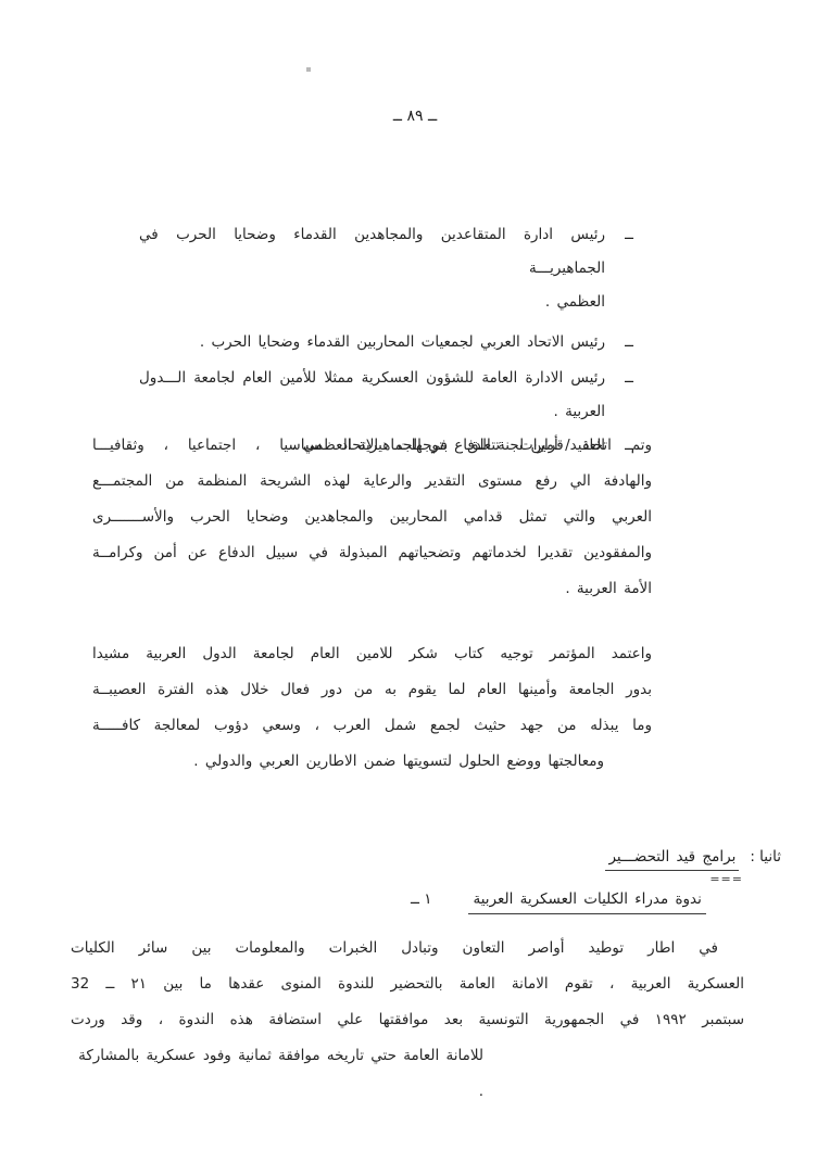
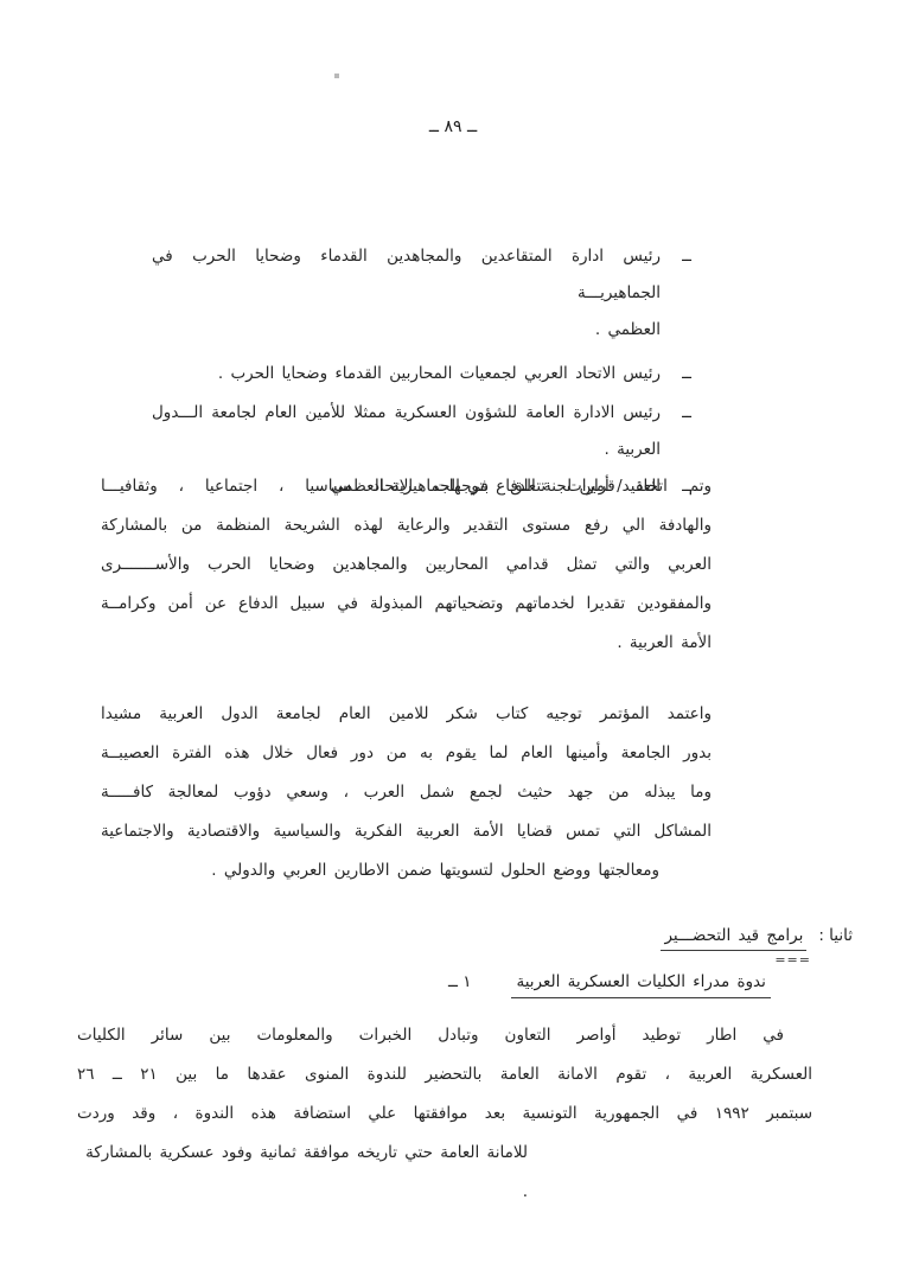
  ــ ٨٩ ــ
  ــ
  رئيس ادارة المتقاعدين والمجاهدين القدماء وضحايا الحرب في الجماهيريـــة
  العظمي .
  ــ
  رئيس الاتحاد العربي لجمعيات المحاربين القدماء وضحايا الحرب .
  ــ
  رئيس الادارة العامة للشؤون العسكرية ممثلا للأمين العام لجامعة الـــدول
  العربية .
  ــ
  العقيد/ أمين لجنة الدفاع في الجماهيرية العظمي .
  وتم اتخاذ قرارات تتعلق بتوجهات الاتحاد سياسيا ، اجتماعيا ، وثقافيـــا
- والهادفة الي رفع مستوى التقدير والرعاية لهذه الشريحة المنظمة من المجتمـــع
+ والهادفة الي رفع مستوى التقدير والرعاية لهذه الشريحة المنظمة من بالمشاركة
  العربي والتي تمثل قدامي المحاربين والمجاهدين وضحايا الحرب والأســـــــرى
  والمفقودين تقديرا لخدماتهم وتضحياتهم المبذولة في سبيل الدفاع عن أمن وكرامــة
  الأمة العربية .
  واعتمد المؤتمر توجيه كتاب شكر للامين العام لجامعة الدول العربية مشيدا
  بدور الجامعة وأمينها العام لما يقوم به من دور فعال خلال هذه الفترة العصيبــة
  وما يبذله من جهد حثيث لجمع شمل العرب ، وسعي دؤوب لمعالجة كافـــــة
+ المشاكل التي تمس قضايا الأمة العربية الفكرية والسياسية والاقتصادية والاجتماعية
  ومعالجتها ووضع الحلول لتسويتها ضمن الاطارين العربي والدولي .
  ثانيا :
  برامج قيد التحضـــير
  ===
  ١ ــ
  ندوة مدراء الكليات العسكرية العربية
  في اطار توطيد أواصر التعاون وتبادل الخبرات والمعلومات بين سائر الكليات
- العسكرية العربية ، تقوم الامانة العامة بالتحضير للندوة المنوى عقدها ما بين ٢١ ــ 32
+ العسكرية العربية ، تقوم الامانة العامة بالتحضير للندوة المنوى عقدها ما بين ٢١ ــ ٢٦
  سبتمبر ١٩٩٢ في الجمهورية التونسية بعد موافقتها علي استضافة هذه الندوة ، وقد وردت
  للامانة العامة حتي تاريخه موافقة ثمانية وفود عسكرية بالمشاركة .
